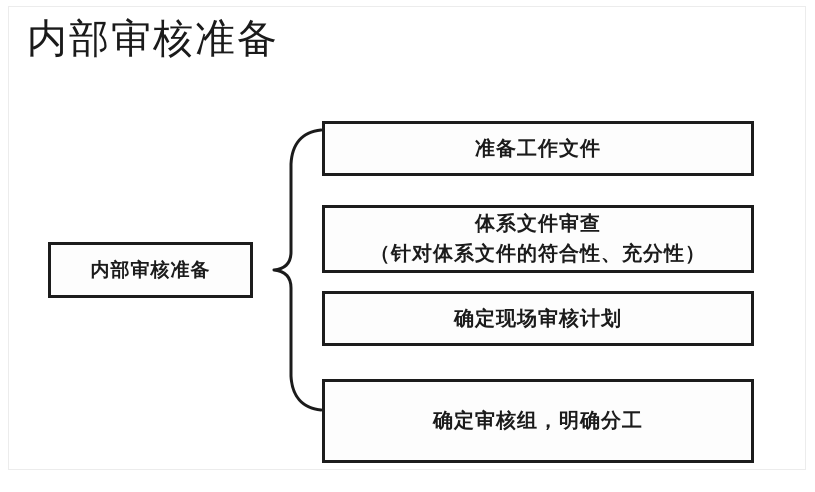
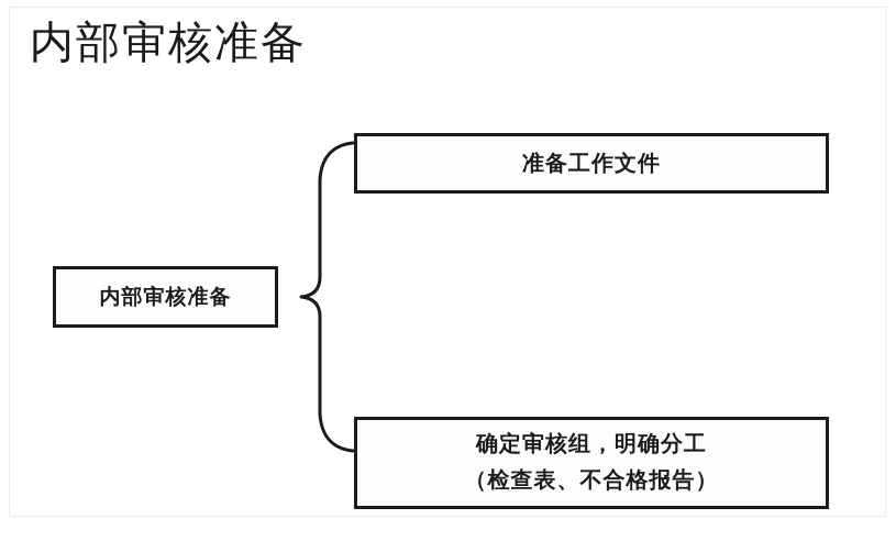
  内部审核准备
  内部审核准备
  准备工作文件
- 体系文件审查
- （针对体系文件的符合性、充分性）
- 确定现场审核计划
  确定审核组，明确分工
+ （检查表、不合格报告）
